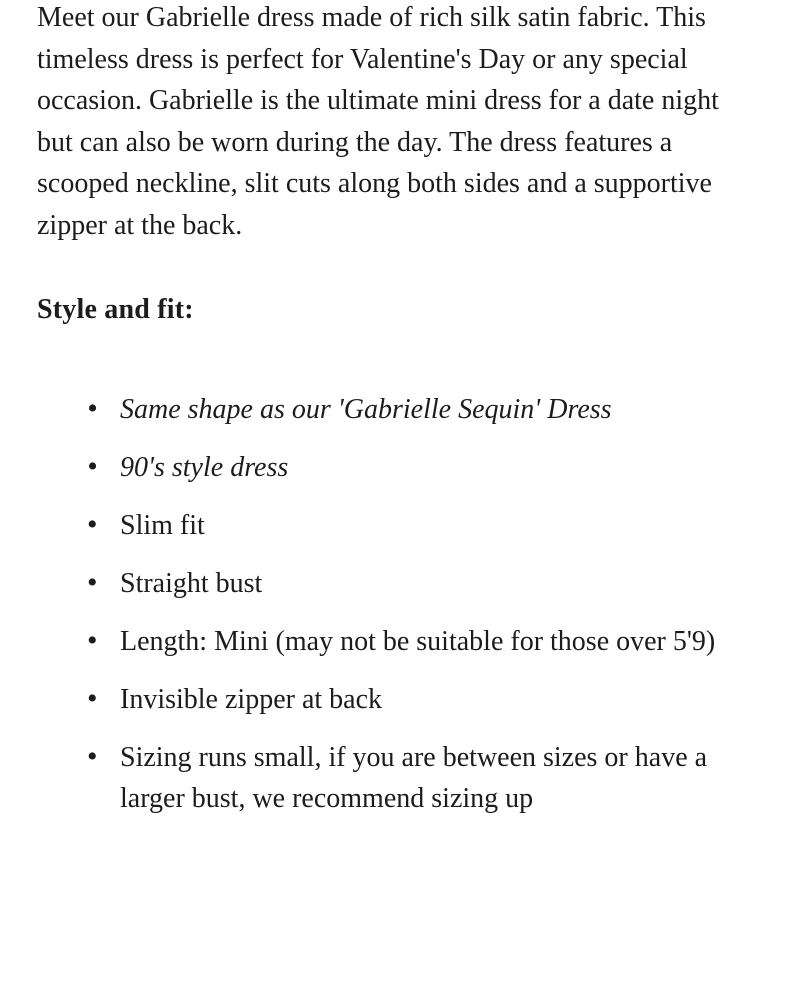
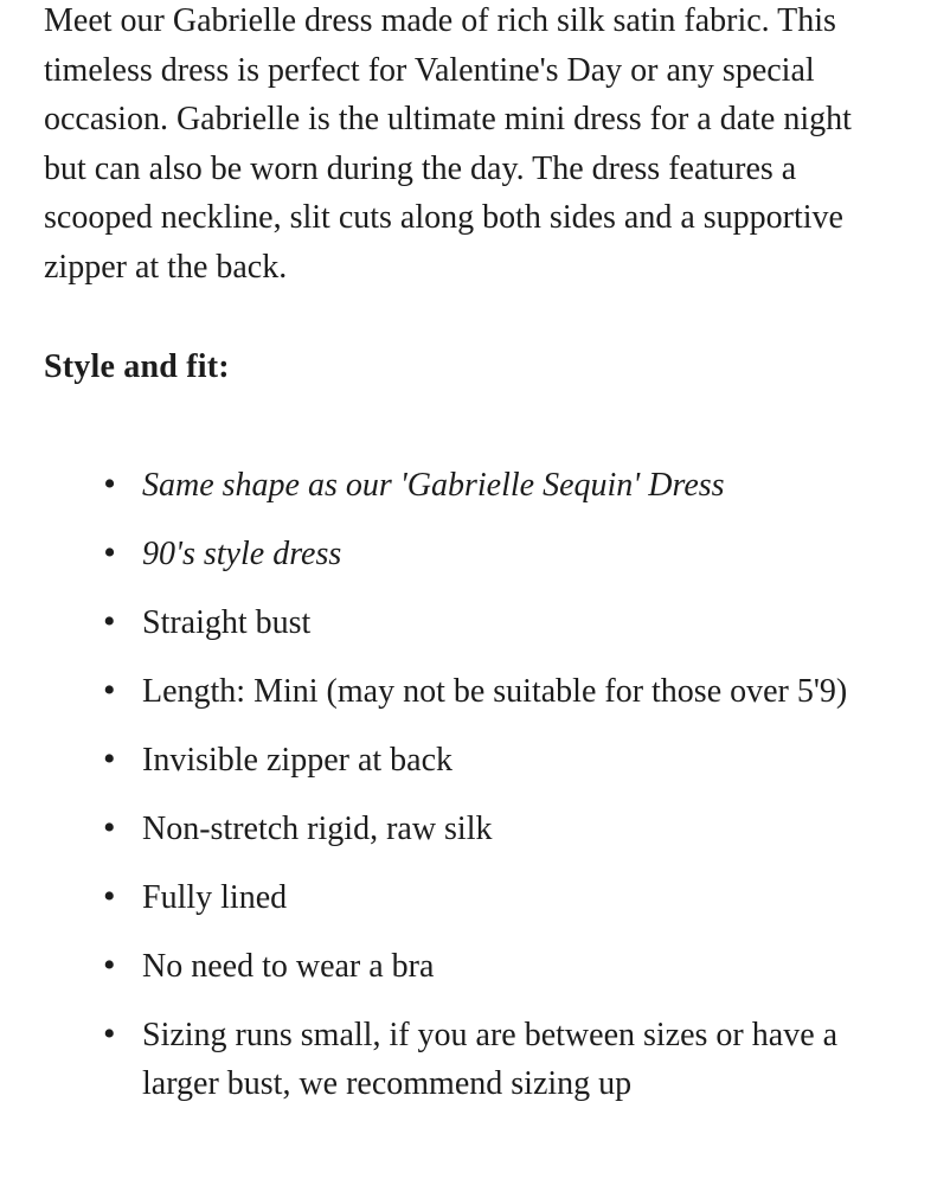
  Meet our Gabrielle dress made of rich silk satin fabric. This
  timeless dress is perfect for Valentine's Day or any special
  occasion. Gabrielle is the ultimate mini dress for a date night
  but can also be worn during the day. The dress features a
  scooped neckline, slit cuts along both sides and a supportive
  zipper at the back.
  Style and fit:
  Same shape as our 'Gabrielle Sequin' Dress
  90's style dress
- Slim fit
  Straight bust
  Length: Mini (may not be suitable for those over 5'9)
  Invisible zipper at back
+ Non-stretch rigid, raw silk
+ Fully lined
+ No need to wear a bra
  Sizing runs small, if you are between sizes or have a
  larger bust, we recommend sizing up
